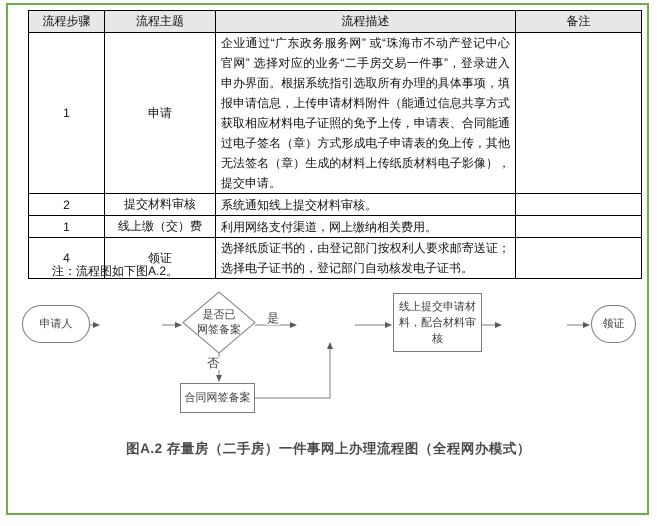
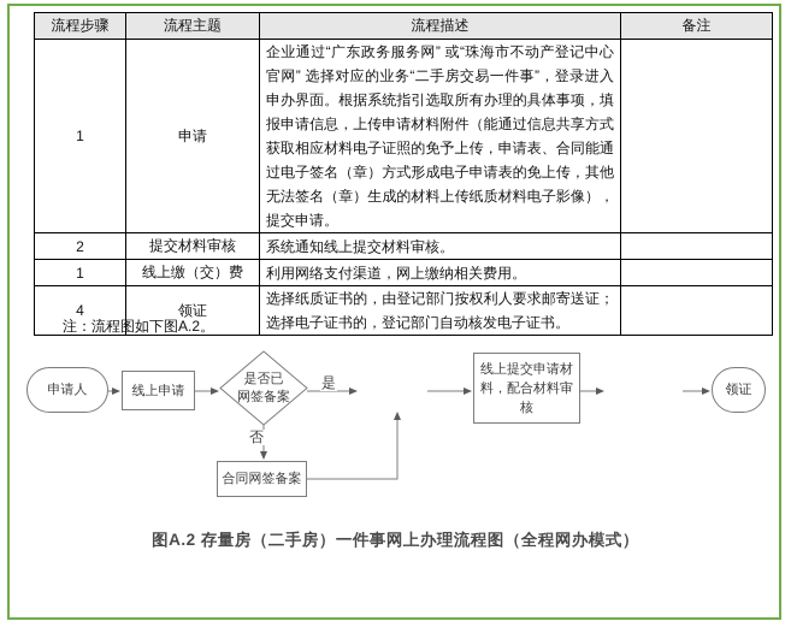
  流程步骤	流程主题	流程描述	备注
  1	申请	企业通过“广东政务服务网” 或“珠海市不动产登记中心官网” 选择对应的业务“二手房交易一件事”，登录进入申办界面。根据系统指引选取所有办理的具体事项，填报申请信息，上传申请材料附件（能通过信息共享方式获取相应材料电子证照的免予上传，申请表、合同能通过电子签名（章）方式形成电子申请表的免上传，其他无法签名（章）生成的材料上传纸质材料电子影像），提交申请。
  2	提交材料审核	系统通知线上提交材料审核。
  1	线上缴（交）费	利用网络支付渠道，网上缴纳相关费用。
  4	领证	选择纸质证书的，由登记部门按权利人要求邮寄送证；选择电子证书的，登记部门自动核发电子证书。
  注：流程图如下图A.2。
  申请人
+ 线上申请
  是否已
  网签备案
  是
  线上提交申请材料，配合材料审核
  领证
  否
  合同网签备案
  图A.2 存量房（二手房）一件事网上办理流程图（全程网办模式）
